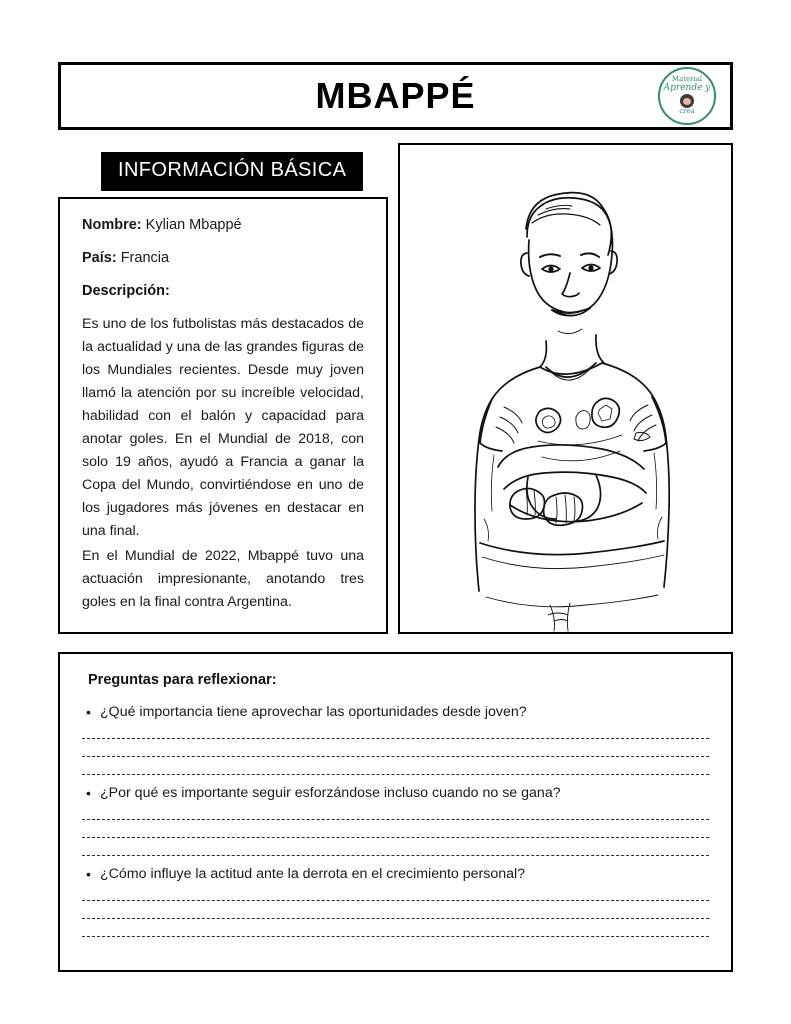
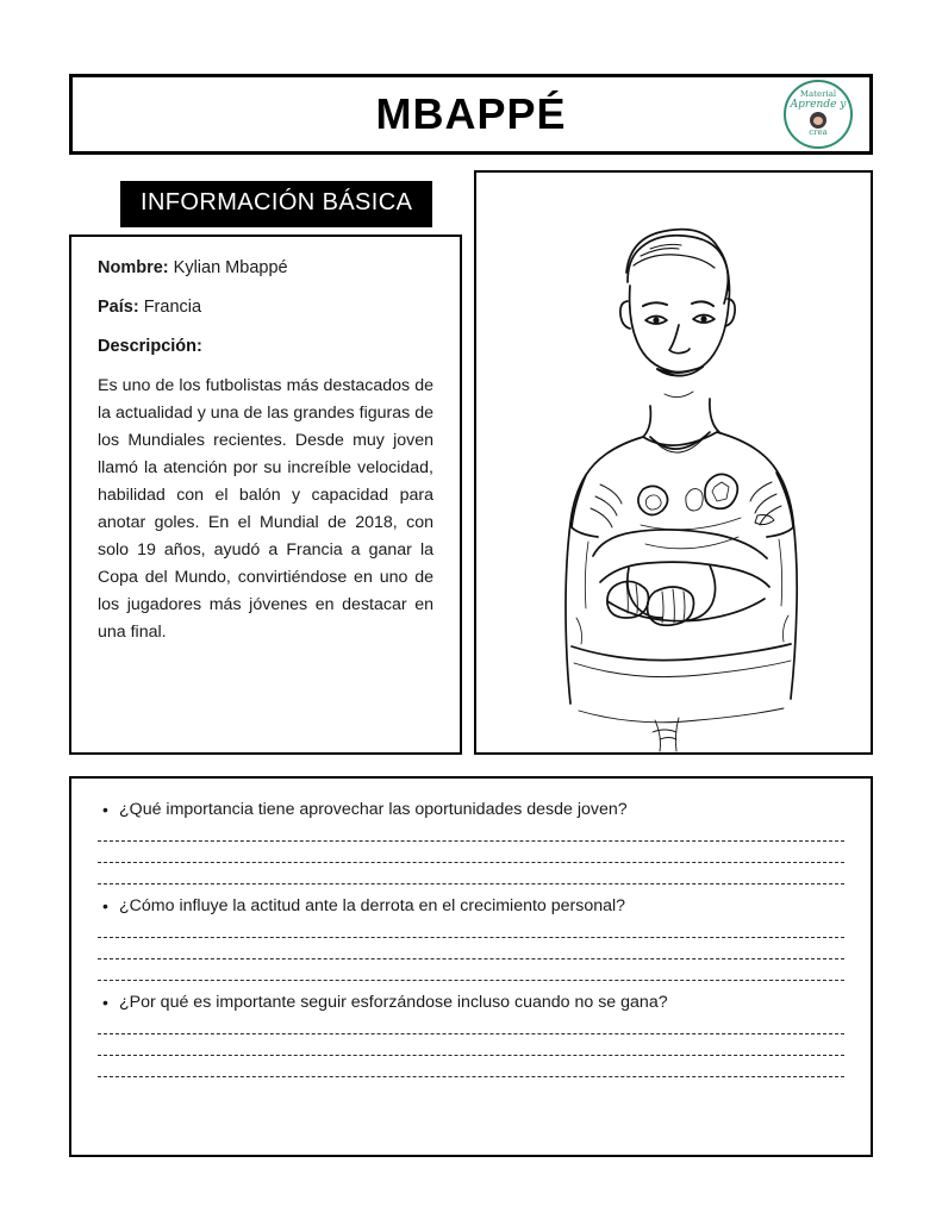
  MBAPPÉ
  Material
  Aprende y
  crea
  INFORMACIÓN BÁSICA
  Nombre: Kylian Mbappé
  País: Francia
  Descripción:
  Es uno de los futbolistas más destacados de la actualidad y una de las grandes figuras de los Mundiales recientes. Desde muy joven llamó la atención por su increíble velocidad, habilidad con el balón y capacidad para anotar goles. En el Mundial de 2018, con solo 19 años, ayudó a Francia a ganar la Copa del Mundo, convirtiéndose en uno de los jugadores más jóvenes en destacar en una final.
- En el Mundial de 2022, Mbappé tuvo una actuación impresionante, anotando tres goles en la final contra Argentina.
- Preguntas para reflexionar:
  •
  ¿Qué importancia tiene aprovechar las oportunidades desde joven?
  •
- ¿Por qué es importante seguir esforzándose incluso cuando no se gana?
+ ¿Cómo influye la actitud ante la derrota en el crecimiento personal?
  •
- ¿Cómo influye la actitud ante la derrota en el crecimiento personal?
+ ¿Por qué es importante seguir esforzándose incluso cuando no se gana?
